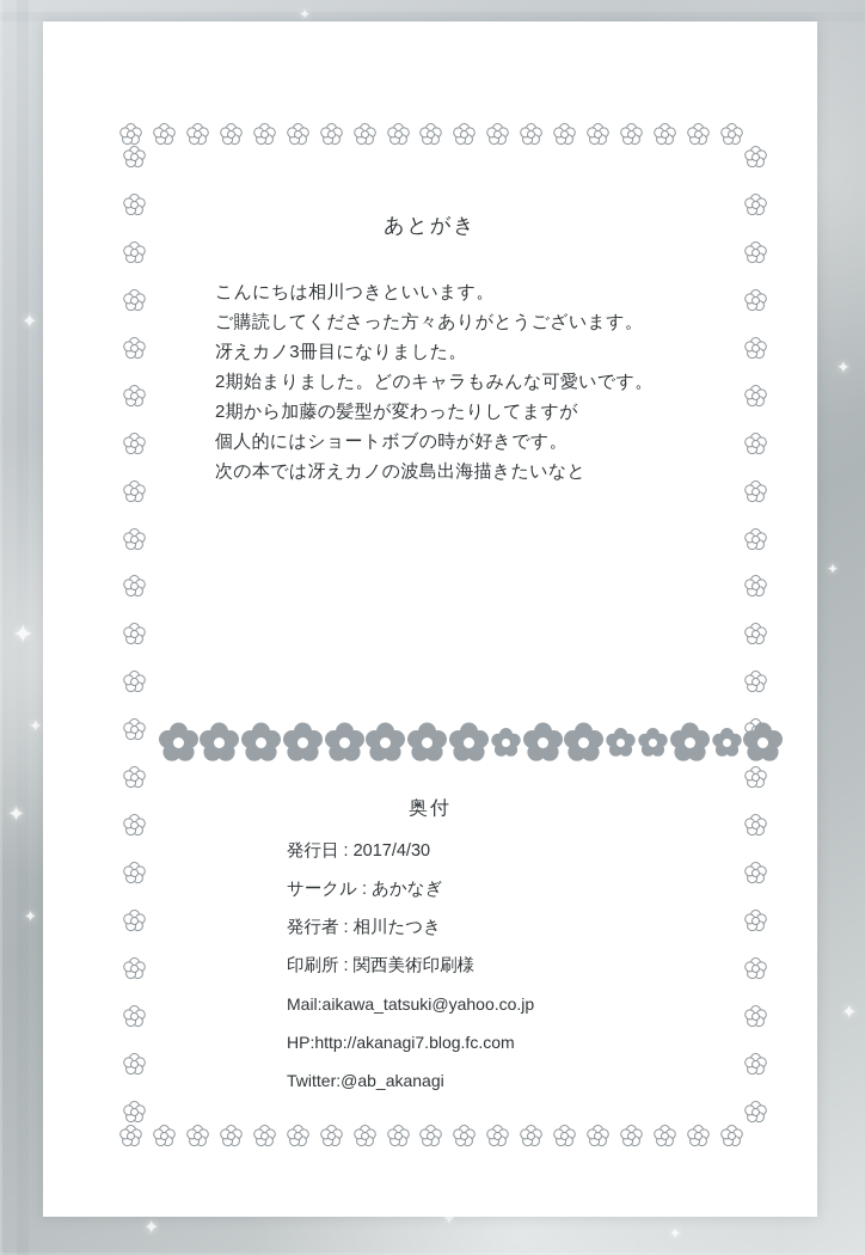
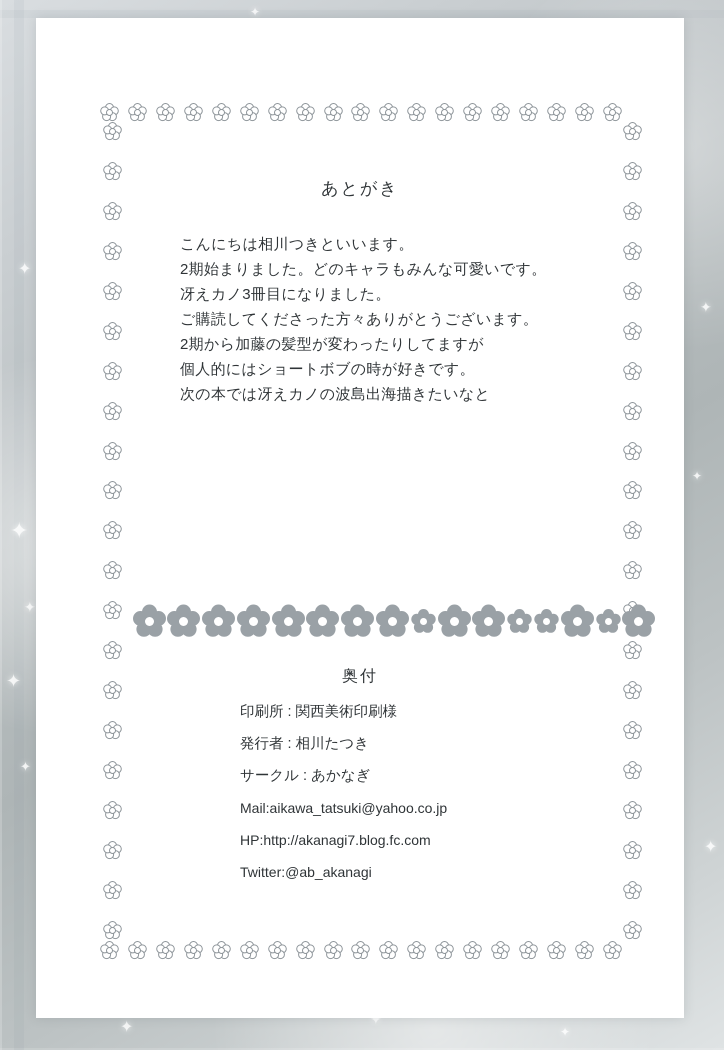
  ✦
  ✦
  ✦
  ✦
  ✦
  ✦
  ✦
  ✦
  ✦
  ✦
  ✦
  ✦
  あとがき
  こんにちは相川つきといいます。
- ご購読してくださった方々ありがとうございます。
+ 2期始まりました。どのキャラもみんな可愛いです。
  冴えカノ3冊目になりました。
- 2期始まりました。どのキャラもみんな可愛いです。
+ ご購読してくださった方々ありがとうございます。
  2期から加藤の髪型が変わったりしてますが
  個人的にはショートボブの時が好きです。
  次の本では冴えカノの波島出海描きたいなと
  奥付
- 発行日 : 2017/4/30
- サークル : あかなぎ
+ 印刷所 : 関西美術印刷様
  発行者 : 相川たつき
- 印刷所 : 関西美術印刷様
+ サークル : あかなぎ
  Mail:aikawa_tatsuki@yahoo.co.jp
  HP:http://akanagi7.blog.fc.com
  Twitter:@ab_akanagi
